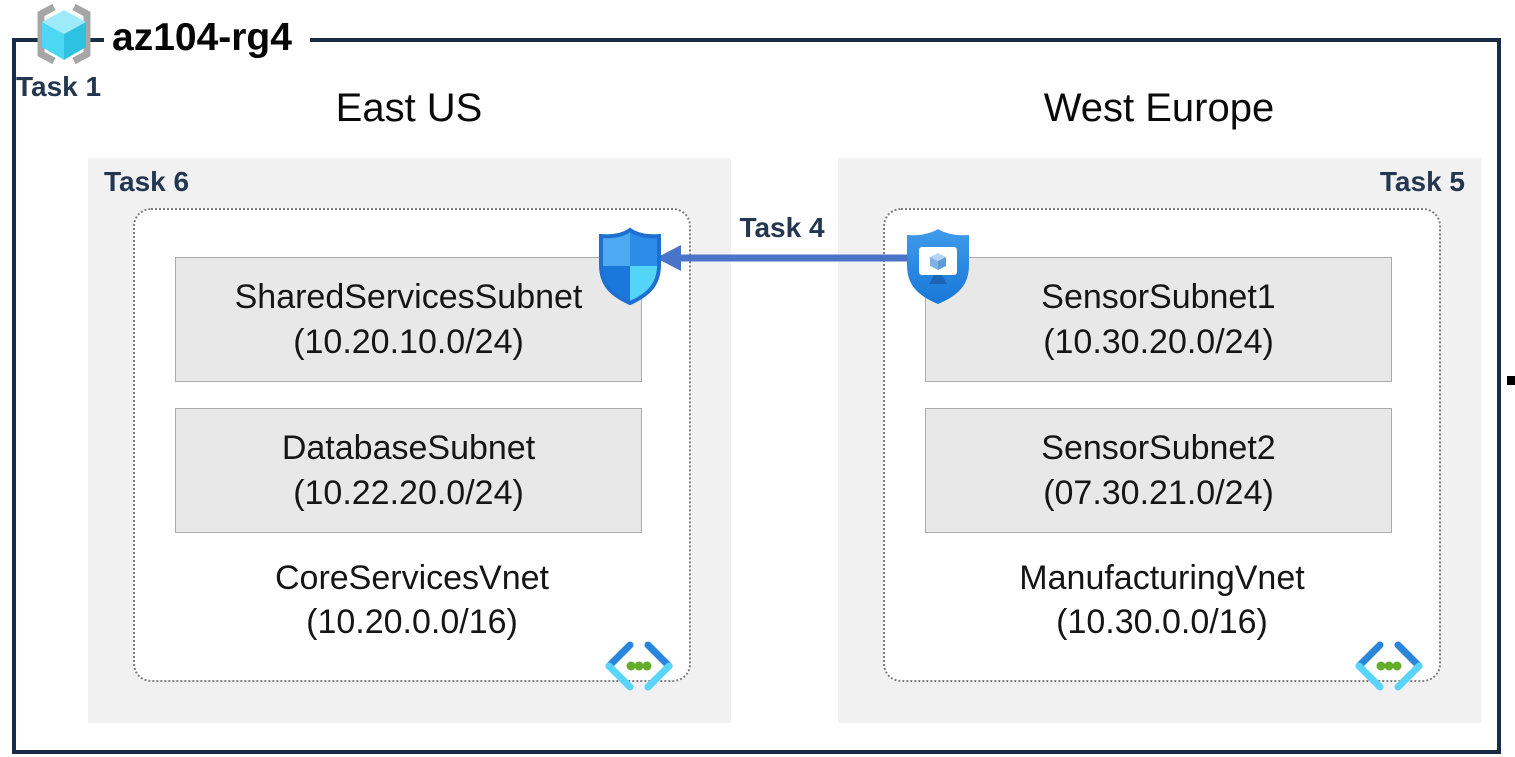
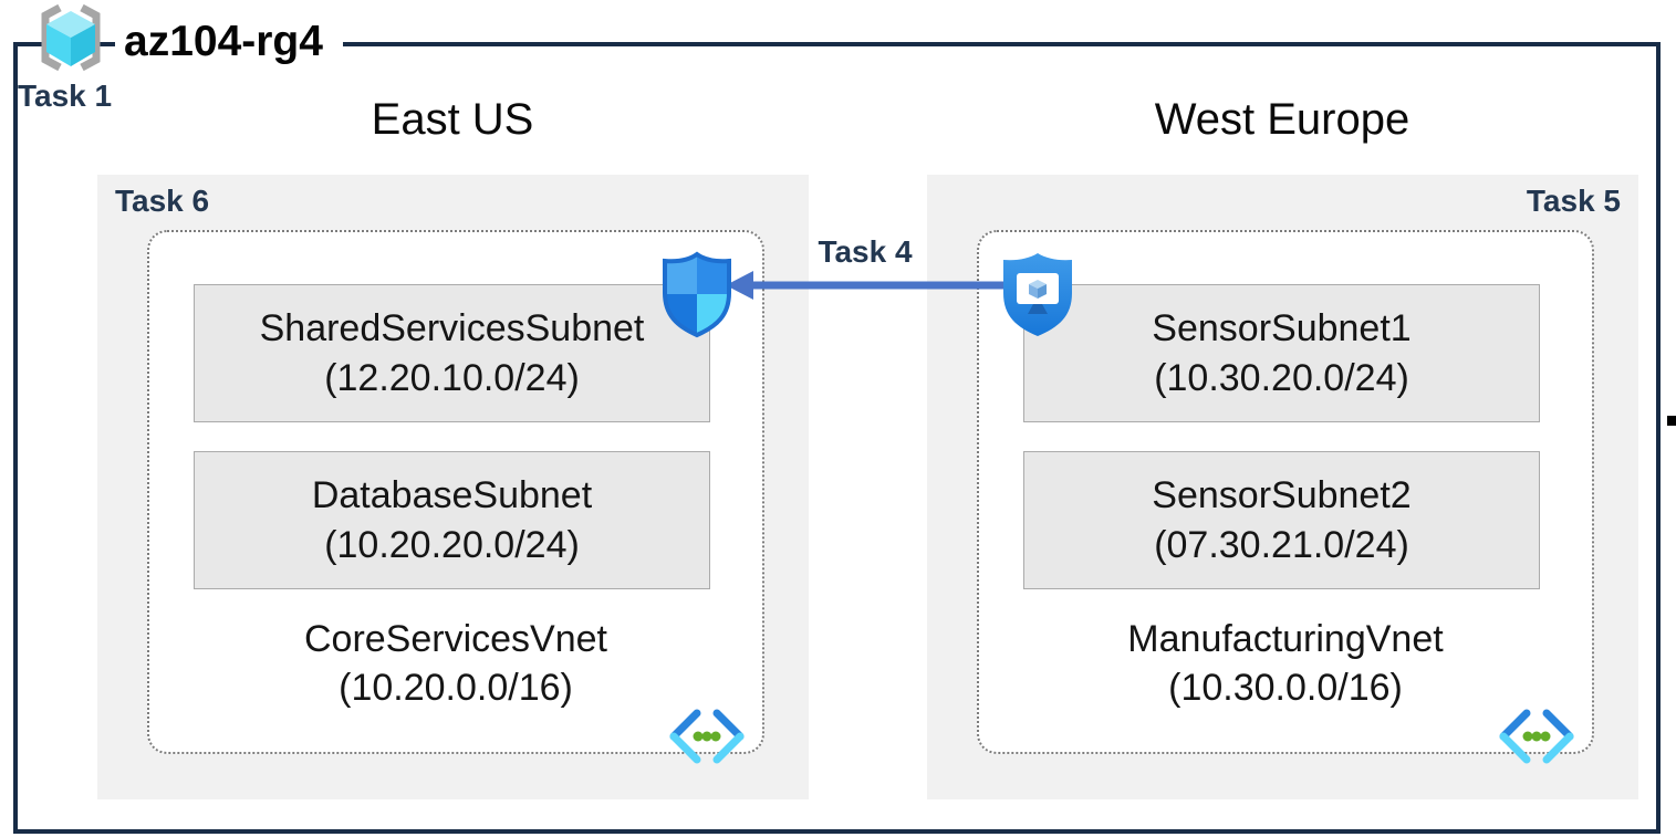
  az104-rg4
  Task 1
  East US
  West Europe
  Task 6
  SharedServicesSubnet
- (10.20.10.0/24)
+ (12.20.10.0/24)
  DatabaseSubnet
- (10.22.20.0/24)
+ (10.20.20.0/24)
  CoreServicesVnet
  (10.20.0.0/16)
  Task 5
  SensorSubnet1
  (10.30.20.0/24)
  SensorSubnet2
  (07.30.21.0/24)
  ManufacturingVnet
  (10.30.0.0/16)
  Task 4
